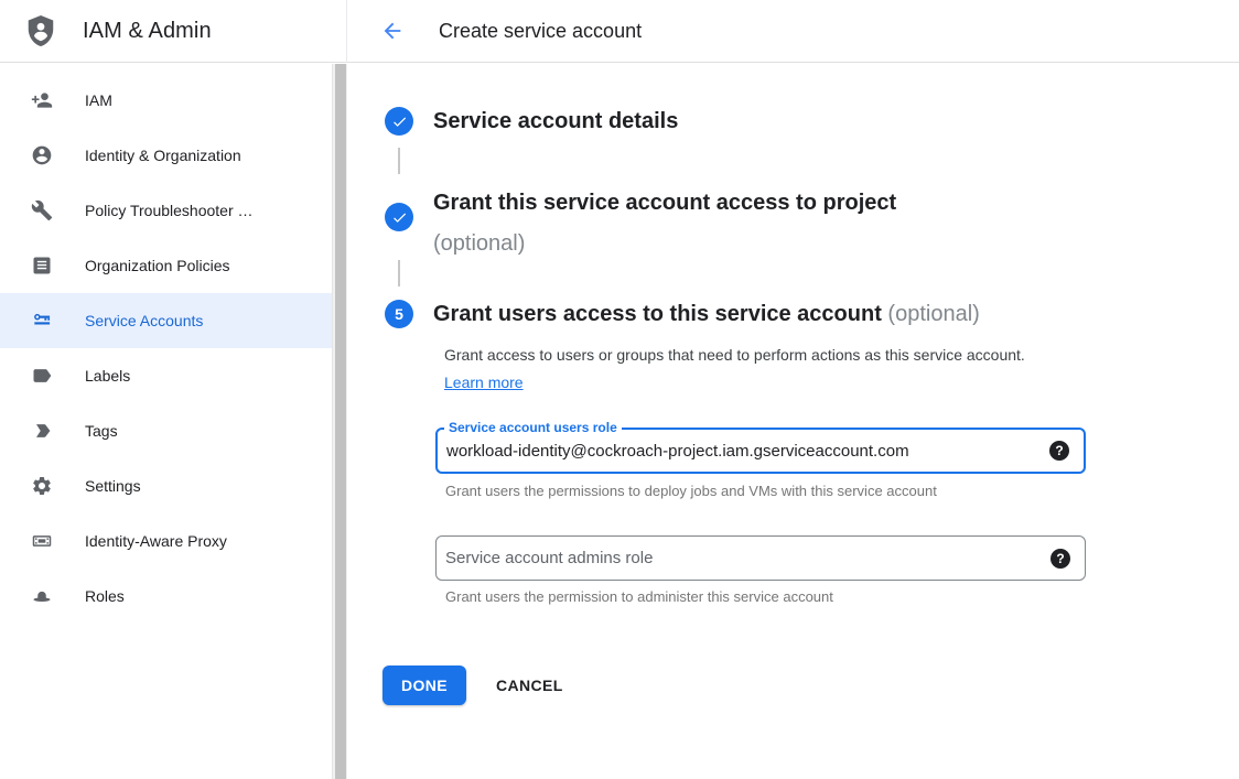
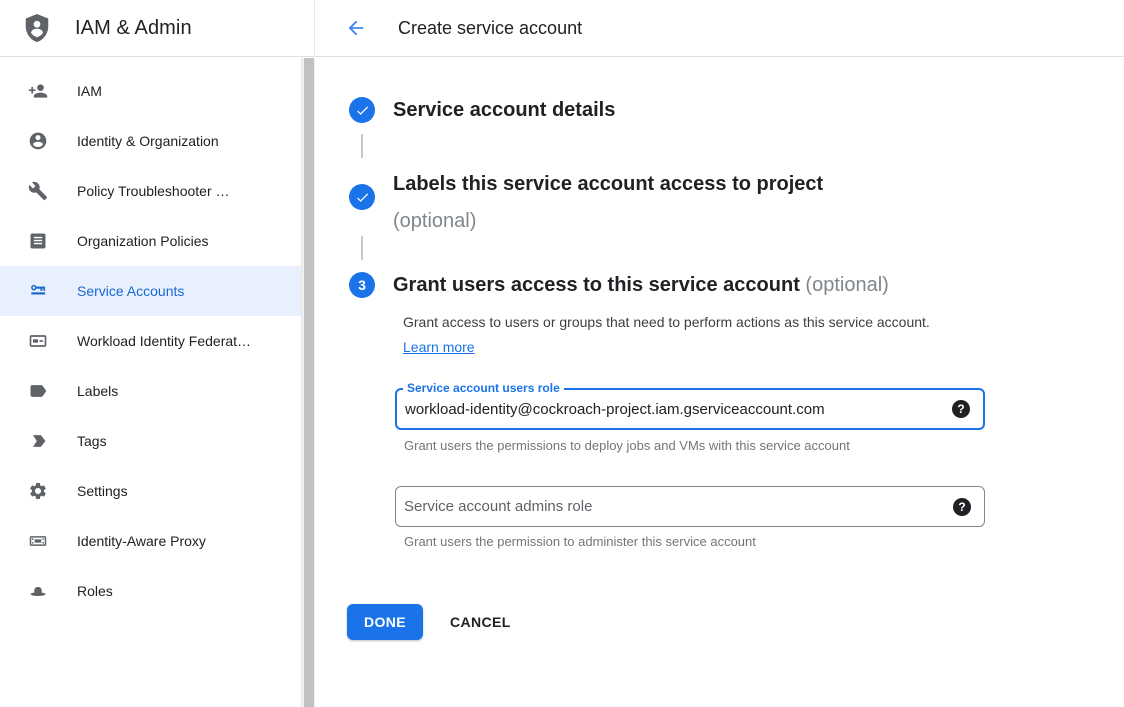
  IAM & Admin
  Create service account
  IAM
  Identity & Organization
  Policy Troubleshooter …
  Organization Policies
  Service Accounts
+ Workload Identity Federat…
  Labels
  Tags
  Settings
  Identity-Aware Proxy
  Roles
  Service account details
- Grant this service account access to project
+ Labels this service account access to project
  (optional)
- 5
+ 3
  Grant users access to this service account (optional)
  Grant access to users or groups that need to perform actions as this service account. Learn more
  Service account users role
  workload-identity@cockroach-project.iam.gserviceaccount.com
  ?
  Grant users the permissions to deploy jobs and VMs with this service account
  Service account admins role
  ?
  Grant users the permission to administer this service account
  DONE
  CANCEL
